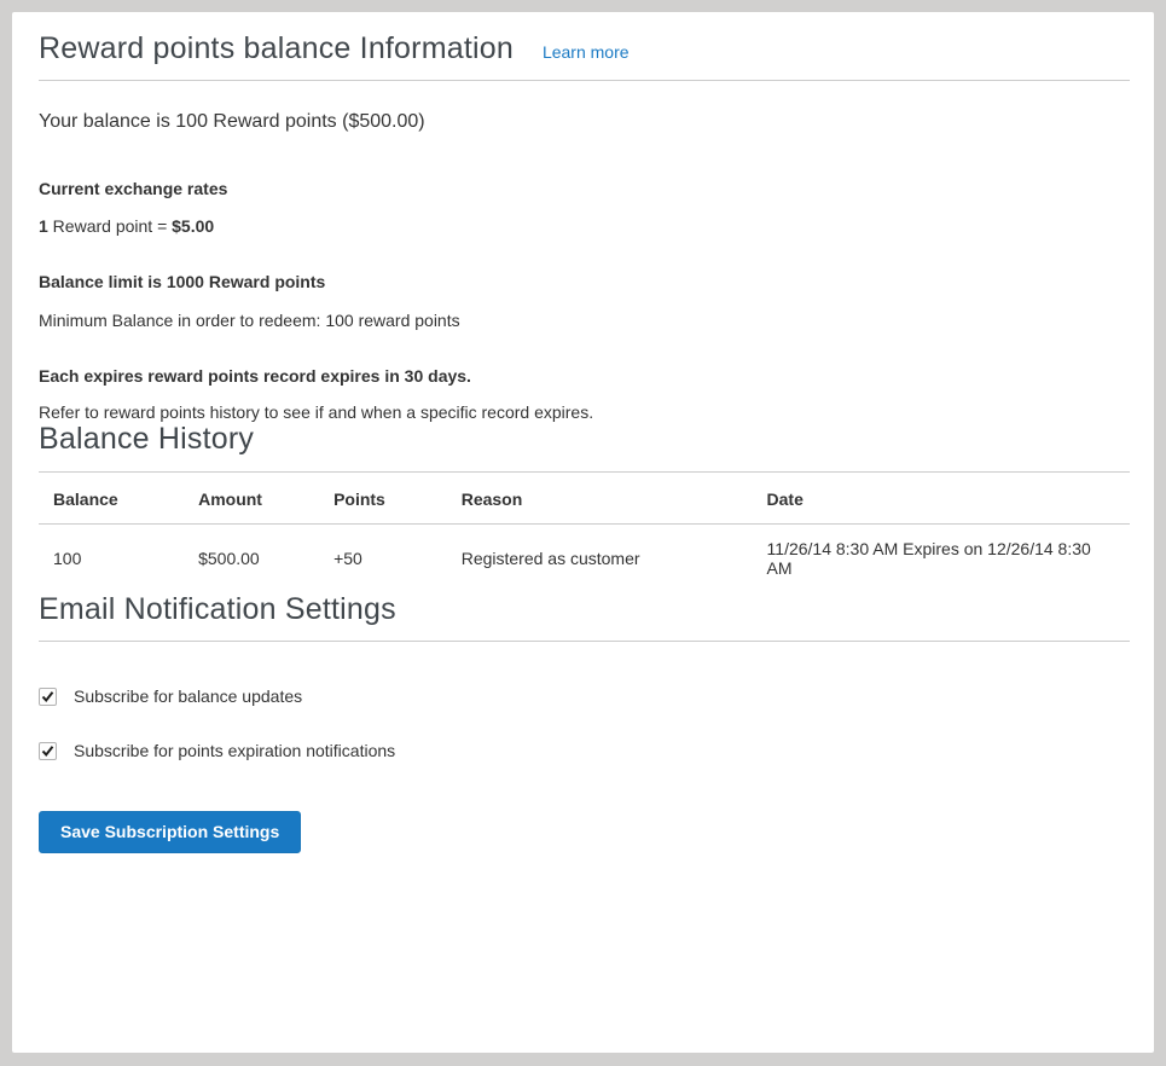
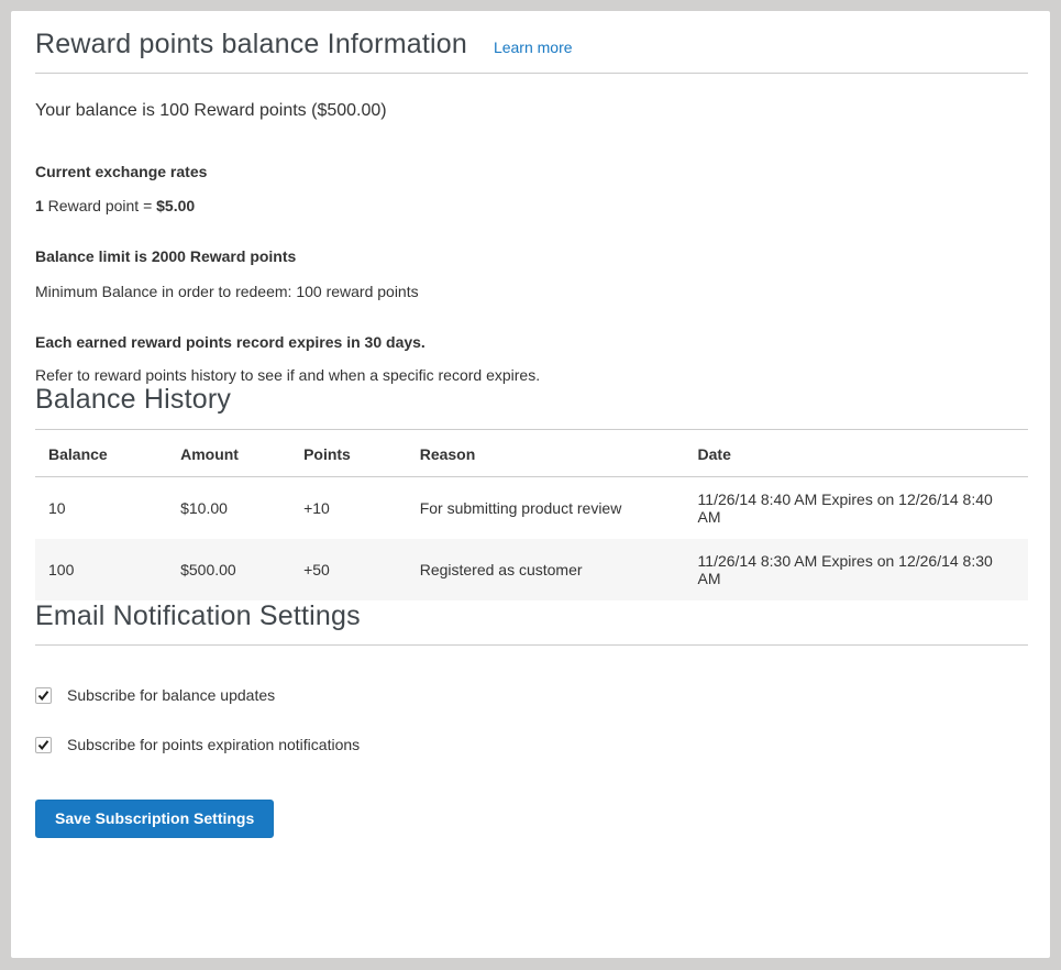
  Reward points balance Information
  Learn more
  Your balance is 100 Reward points ($500.00)
  Current exchange rates
  1 Reward point = $5.00
- Balance limit is 1000 Reward points
+ Balance limit is 2000 Reward points
  Minimum Balance in order to redeem: 100 reward points
- Each expires reward points record expires in 30 days.
+ Each earned reward points record expires in 30 days.
  Refer to reward points history to see if and when a specific record expires.
  Balance History
  Balance	Amount	Points	Reason	Date
+ 10	$10.00	+10	For submitting product review	11/26/14 8:40 AM Expires on 12/26/14 8:40 AM
  100	$500.00	+50	Registered as customer	11/26/14 8:30 AM Expires on 12/26/14 8:30 AM
  Email Notification Settings
  Subscribe for balance updates
  Subscribe for points expiration notifications
  Save Subscription Settings
